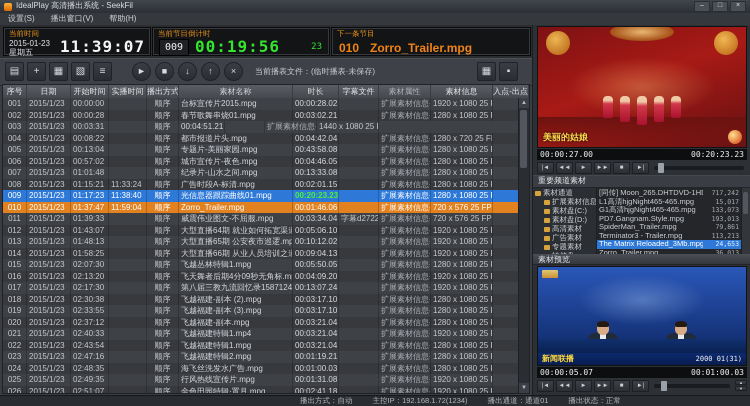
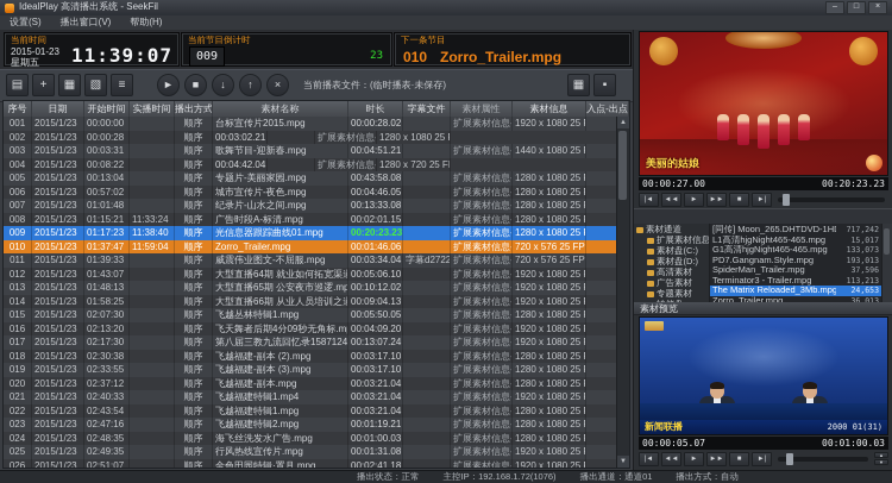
  IdealPlay 高清播出系统 - SeekFil
  设置(S)
  播出窗口(V)
  帮助(H)
  当前时间
  2015-01-23
  星期五
  11:39:07
  当前节目倒计时
  009
- 00:19:56
  23
  下一条节目
  010
  Zorro_Trailer.mpg
  ▤
  +
  ▦
  ▧
  ≡
  ►
  ■
  ↓
  ↑
  ×
  当前播表文件：(临时播表·未保存)
  ▦
  ▪
  序号
  日期
  开始时间
  实播时间
  播出方式
  素材名称
  时长
  字幕文件
  素材属性
  素材信息
  入点-出点
  001
  2015/1/23
  00:00:00
  顺序
  台标宣传片2015.mpg
  00:00:28.02
  扩展素材信息-
  1920 x 1080 25 F
  002
  2015/1/23
  00:00:28
  顺序
- 春节歌舞串烧01.mpg
  00:03:02.21
  扩展素材信息-
  1280 x 1080 25 F
  003
  2015/1/23
  00:03:31
  顺序
+ 歌舞节目-迎新春.mpg
  00:04:51.21
  扩展素材信息-
  1440 x 1080 25 F
  004
  2015/1/23
  00:08:22
  顺序
- 都市报道片头.mpg
  00:04:42.04
  扩展素材信息-
  1280 x 720 25 F
  005
  2015/1/23
  00:13:04
  顺序
  专题片-美丽家园.mpg
  00:43:58.08
  扩展素材信息-
  1280 x 1080 25 F
  006
  2015/1/23
  00:57:02
  顺序
  城市宣传片-夜色.mpg
  00:04:46.05
  扩展素材信息-
  1280 x 1080 25 F
  007
  2015/1/23
  01:01:48
  顺序
  纪录片-山水之间.mpg
  00:13:33.08
  扩展素材信息-
  1280 x 1080 25 F
  008
  2015/1/23
  01:15:21
  11:33:24
  顺序
  广告时段A-标清.mpg
  00:02:01.15
  扩展素材信息-
  1280 x 1080 25 F
  009
  2015/1/23
  01:17:23
  11:38:40
  顺序
  光信息器跟踪曲线01.mpg
  00:20:23.23
  扩展素材信息-
  1280 x 1080 25 F
  010
  2015/1/23
  01:37:47
  11:59:04
  顺序
  Zorro_Trailer.mpg
  00:01:46.06
  扩展素材信息-
  720 x 576 25 FP
  011
  2015/1/23
  01:39:33
  顺序
  威震伟业图文-不屈服.mpg
  00:03:34.04
  字幕d2722
  扩展素材信息-
  720 x 576 25 FP
  012
  2015/1/23
  01:43:07
  顺序
  大型直播64期 就业如何拓宽渠道
  00:05:06.10
  扩展素材信息-
  1920 x 1080 25 F
  013
  2015/1/23
  01:48:13
  顺序
  大型直播65期 公安夜市巡逻.mp
  00:10:12.02
  扩展素材信息-
  1920 x 1080 25 F
  014
  2015/1/23
  01:58:25
  顺序
  大型直播66期 从业人员培训之道
  00:09:04.13
  扩展素材信息-
  1920 x 1080 25 F
  015
  2015/1/23
  02:07:30
  顺序
  飞越丛林特辑1.mpg
  00:05:50.05
  扩展素材信息-
  1280 x 1080 25 F
  016
  2015/1/23
  02:13:20
  顺序
  飞天舞者后期4分09秒无角标.m
  00:04:09.20
  扩展素材信息-
  1920 x 1080 25 F
  017
  2015/1/23
  02:17:30
  顺序
  第八届三教九流回忆录1587124
  00:13:07.24
  扩展素材信息-
  1920 x 1080 25 F
  018
  2015/1/23
  02:30:38
  顺序
  飞越福建-副本 (2).mpg
  00:03:17.10
  扩展素材信息-
  1280 x 1080 25 F
  019
  2015/1/23
  02:33:55
  顺序
  飞越福建-副本 (3).mpg
  00:03:17.10
  扩展素材信息-
  1280 x 1080 25 F
  020
  2015/1/23
  02:37:12
  顺序
  飞越福建-副本.mpg
  00:03:21.04
  扩展素材信息-
  1280 x 1080 25 F
  021
  2015/1/23
  02:40:33
  顺序
  飞越福建特辑1.mp4
  00:03:21.04
  扩展素材信息-
  1920 x 1080 25 F
  022
  2015/1/23
  02:43:54
  顺序
  飞越福建特辑1.mpg
  00:03:21.04
  扩展素材信息-
  1280 x 1080 25 F
  023
  2015/1/23
  02:47:16
  顺序
  飞越福建特辑2.mpg
  00:01:19.21
  扩展素材信息-
  1280 x 1080 25 F
  024
  2015/1/23
  02:48:35
  顺序
  海飞丝洗发水广告.mpg
  00:01:00.03
  扩展素材信息-
  1280 x 1080 25 F
  025
  2015/1/23
  02:49:35
  顺序
  行风热线宣传片.mpg
  00:01:31.08
  扩展素材信息-
  1920 x 1080 25 F
  026
  2015/1/23
  02:51:07
  顺序
  金色田园特辑·置月.mpg
  00:02:41.18
  扩展素材信息-
  1920 x 1080 25 F
  美丽的姑娘
  00:00:27.00
  00:20:23.23
- 重要频道素材
  素材通道
  扩展素材信息
  素材盘(C:)
  素材盘(D:)
  高清素材
  广告素材
  专题素材
  [同传] Moon_265.DHTDVD-1H
  717,242
  L1高清hjgNight465-465.mpg
  15,017
  G1高清hjgNight465-465.mpg
  133,073
  PD7.Gangnam.Style.mpg
  193,013
  SpiderMan_Trailer.mpg
- 79,861
+ 37,596
  Terminator3 - Trailer.mpg
  113,213
  The Matrix Reloaded_3Mb.mpg
  24,653
  Zorro_Trailer.mpg
  36,013
  素材预览
  新闻联播
  2000 01(31)
  00:00:05.07
  00:01:00.03
- 播出方式：自动
+ 播出状态：正常
- 主控IP：192.168.1.72(1234)
+ 主控IP：192.168.1.72(1076)
  播出通道：通道01
- 播出状态：正常
+ 播出方式：自动
